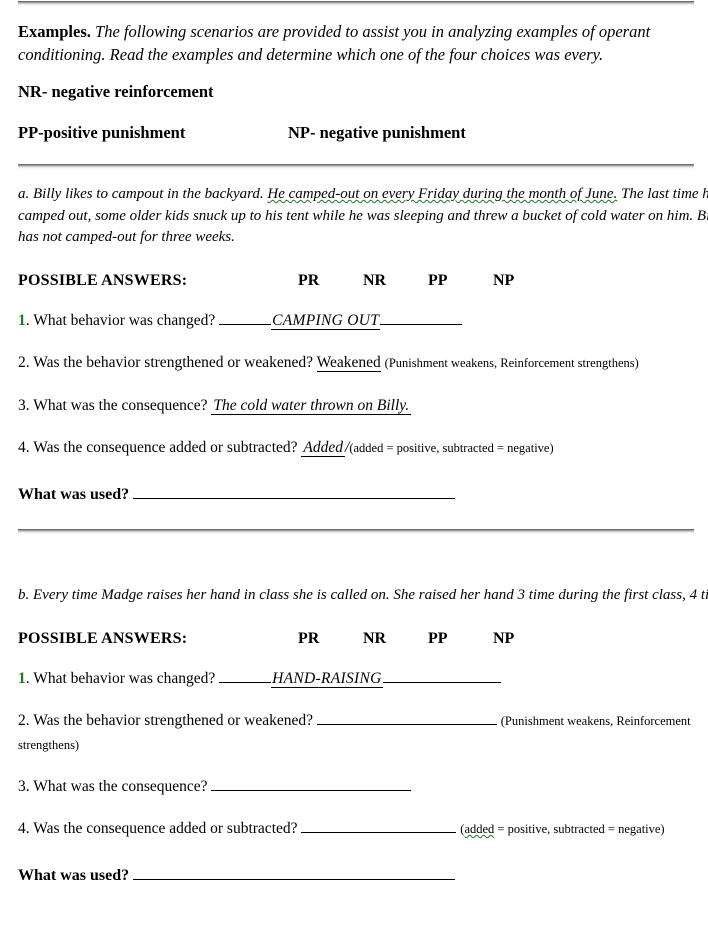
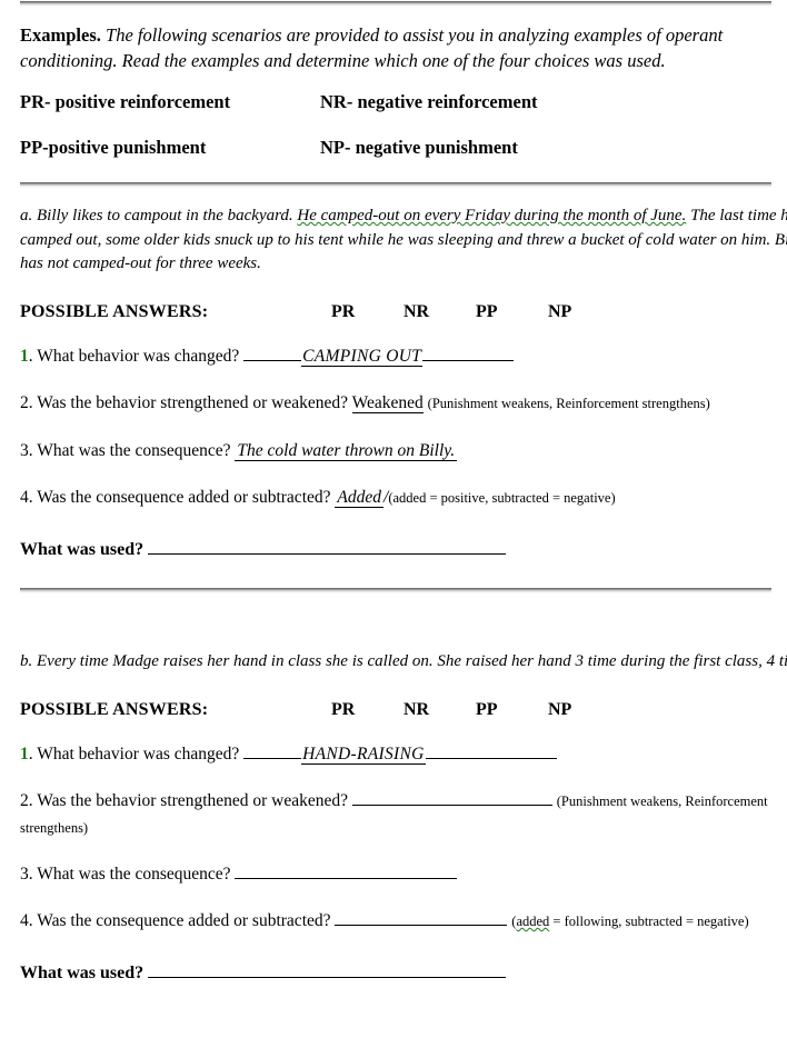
- Examples. The following scenarios are provided to assist you in analyzing examples of operant conditioning. Read the examples and determine which one of the four choices was every.
+ Examples. The following scenarios are provided to assist you in analyzing examples of operant conditioning. Read the examples and determine which one of the four choices was used.
+ PR- positive reinforcement
  NR- negative reinforcement
  PP-positive punishment
  NP- negative punishment
  a. Billy likes to campout in the backyard. He camped-out on every Friday during the month of June. The last time h camped out, some older kids snuck up to his tent while he was sleeping and threw a bucket of cold water on him. B has not camped-out for three weeks.
  POSSIBLE ANSWERS:
  PR
  NR
  PP
  NP
  1. What behavior was changed? CAMPING OUT
  2. Was the behavior strengthened or weakened? Weakened (Punishment weakens, Reinforcement strengthens)
  3. What was the consequence? The cold water thrown on Billy.
  4. Was the consequence added or subtracted? Added/(added = positive, subtracted = negative)
  What was used?
  POSSIBLE ANSWERS:
  PR
  NR
  PP
  NP
  1. What behavior was changed? HAND-RAISING
  2. Was the behavior strengthened or weakened? (Punishment weakens, Reinforcement strengthens)
  3. What was the consequence?
- 4. Was the consequence added or subtracted? (added = positive, subtracted = negative)
+ 4. Was the consequence added or subtracted? (added = following, subtracted = negative)
  What was used?
